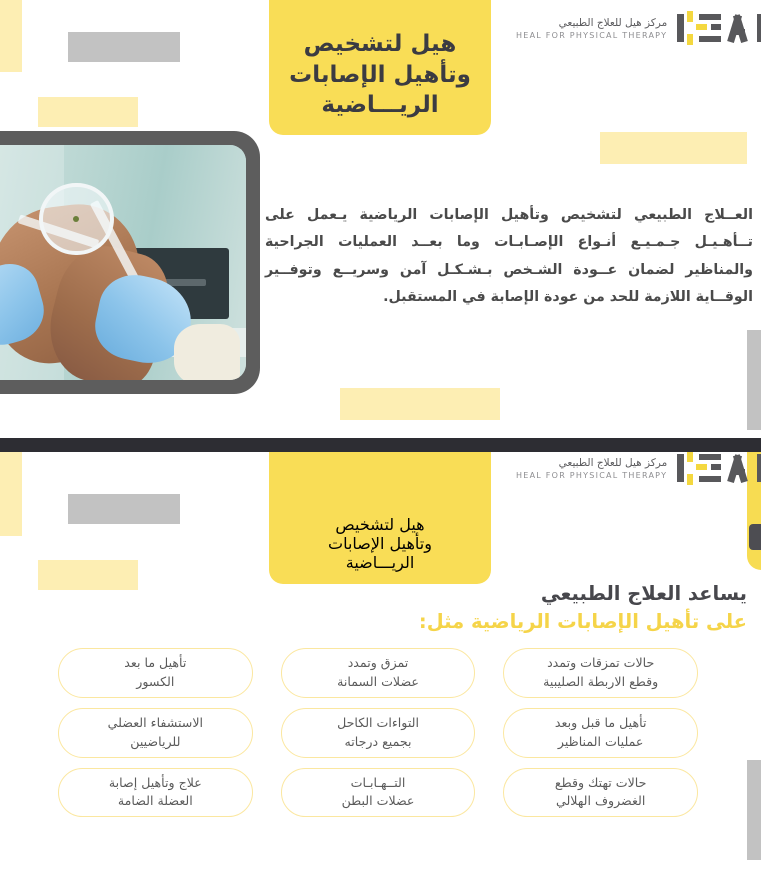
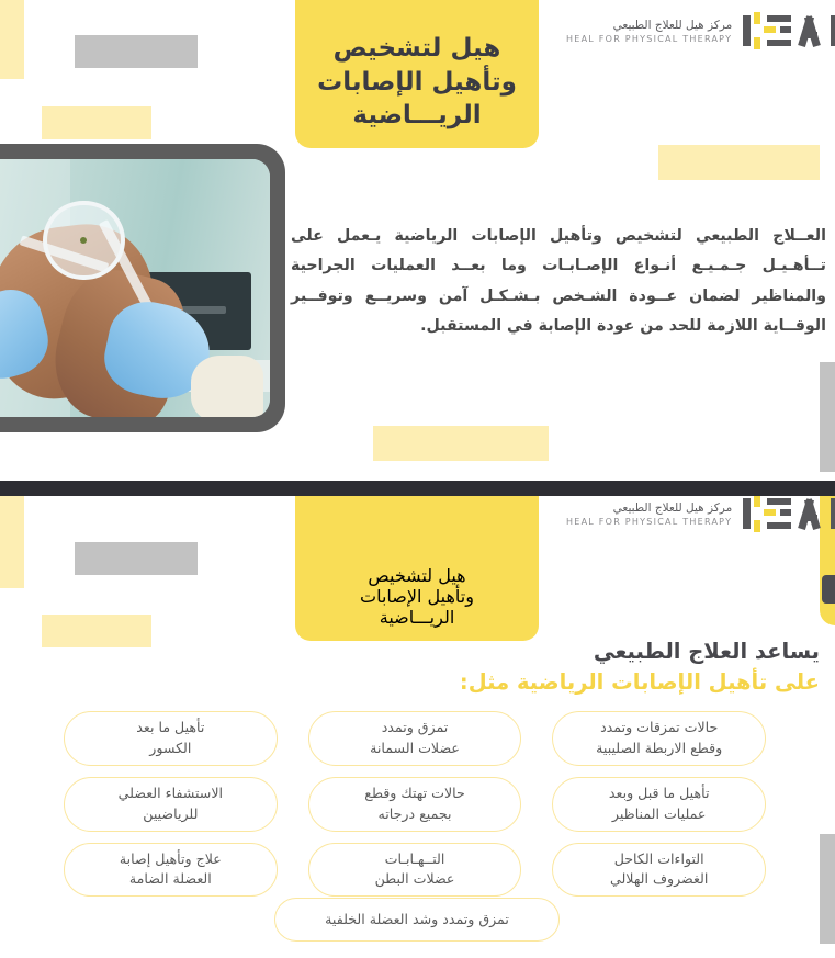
  هيل لتشخيص
  وتأهيل الإصابات
  الريـــاضية
  مركز هيل للعلاج الطبيعي
  HEAL FOR PHYSICAL THERAPY
  العــلاج الطبيعي لتشخيص وتأهيل الإصابات الرياضية يـعمل على تــأهـيـل جـمـيـع أنـواع الإصـابـات وما بعــد العمليات الجراحية والمناظير لضمان عــودة الشـخص بـشـكـل آمن وسريــع وتوفــير الوقــاية اللازمة للحد من عودة الإصابة في المستقبل.
  هيل لتشخيص
  وتأهيل الإصابات
  الريـــاضية
  مركز هيل للعلاج الطبيعي
  HEAL FOR PHYSICAL THERAPY
  يساعد العلاج الطبيعي
  على تأهيل الإصابات الرياضية مثل:
  حالات تمزقات وتمدد
  وقطع الاربطة الصليبية
  تمزق وتمدد
  عضلات السمانة
  تأهيل ما بعد
  الكسور
  تأهيل ما قبل وبعد
  عمليات المناظير
- التواءات الكاحل
+ حالات تهتك وقطع
  بجميع درجاته
  الاستشفاء العضلي
  للرياضيين
- حالات تهتك وقطع
+ التواءات الكاحل
  الغضروف الهلالي
  التــهـابـات
  عضلات البطن
  علاج وتأهيل إصابة
  العضلة الضامة
+ تمزق وتمدد وشد العضلة الخلفية
